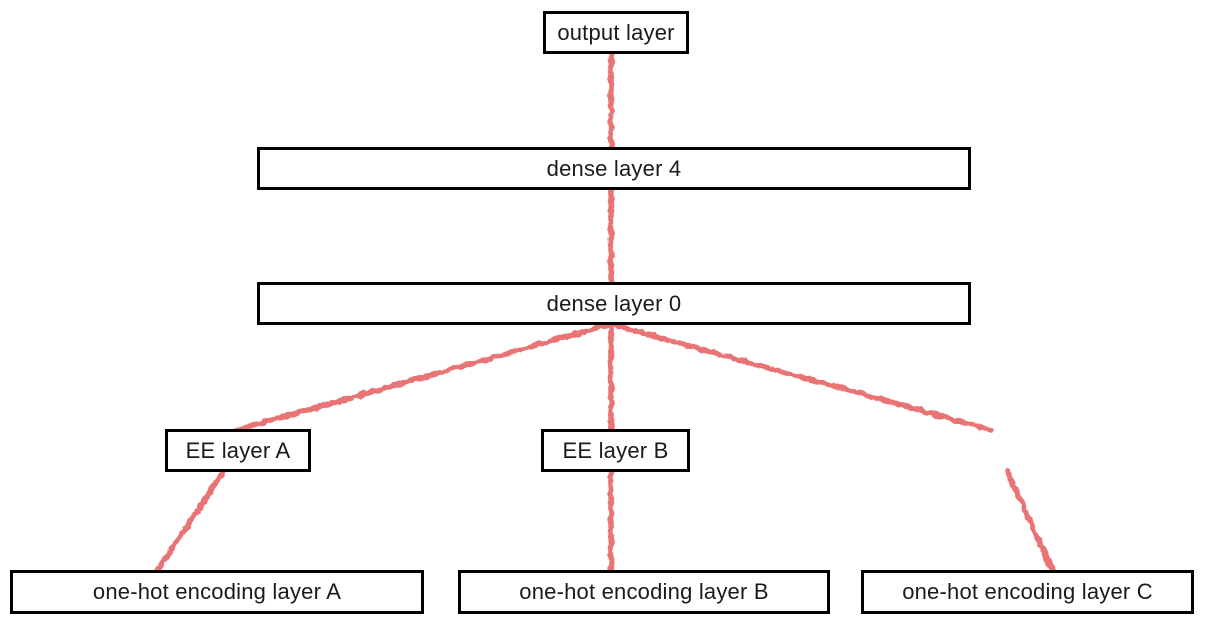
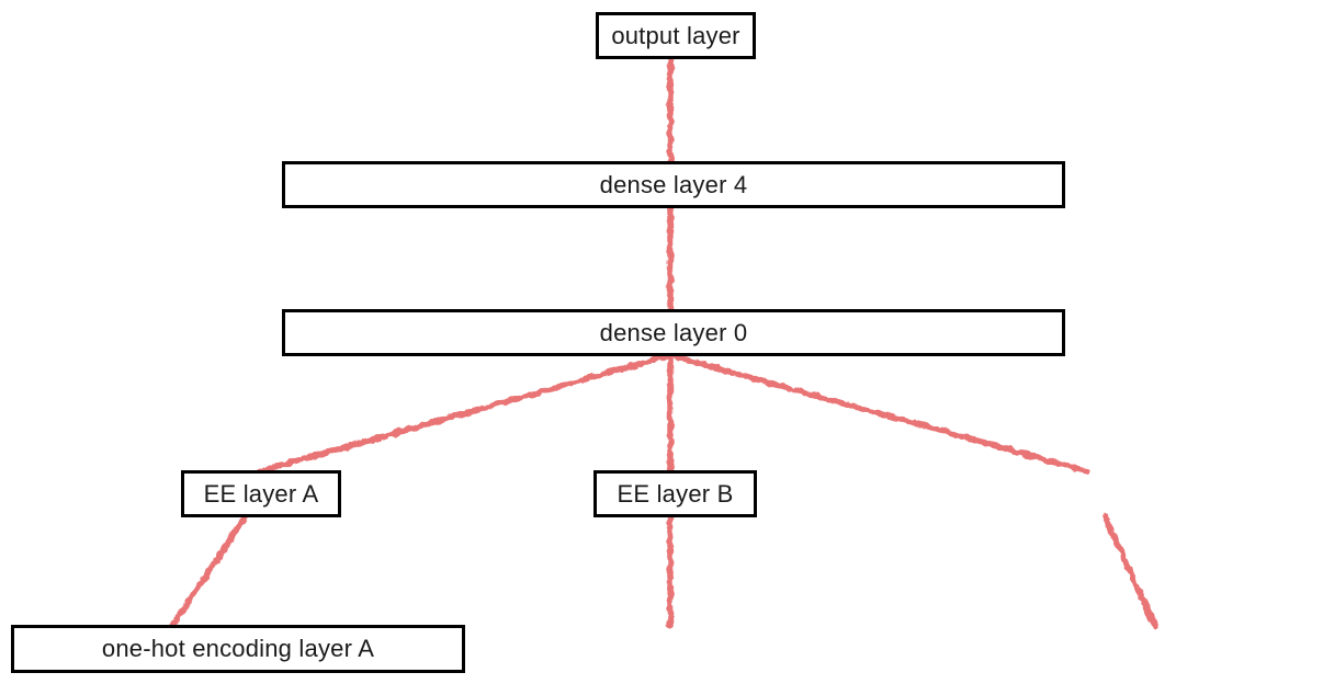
  output layer
  dense layer 4
  dense layer 0
  EE layer A
  EE layer B
  one-hot encoding layer A
- one-hot encoding layer B
- one-hot encoding layer C
